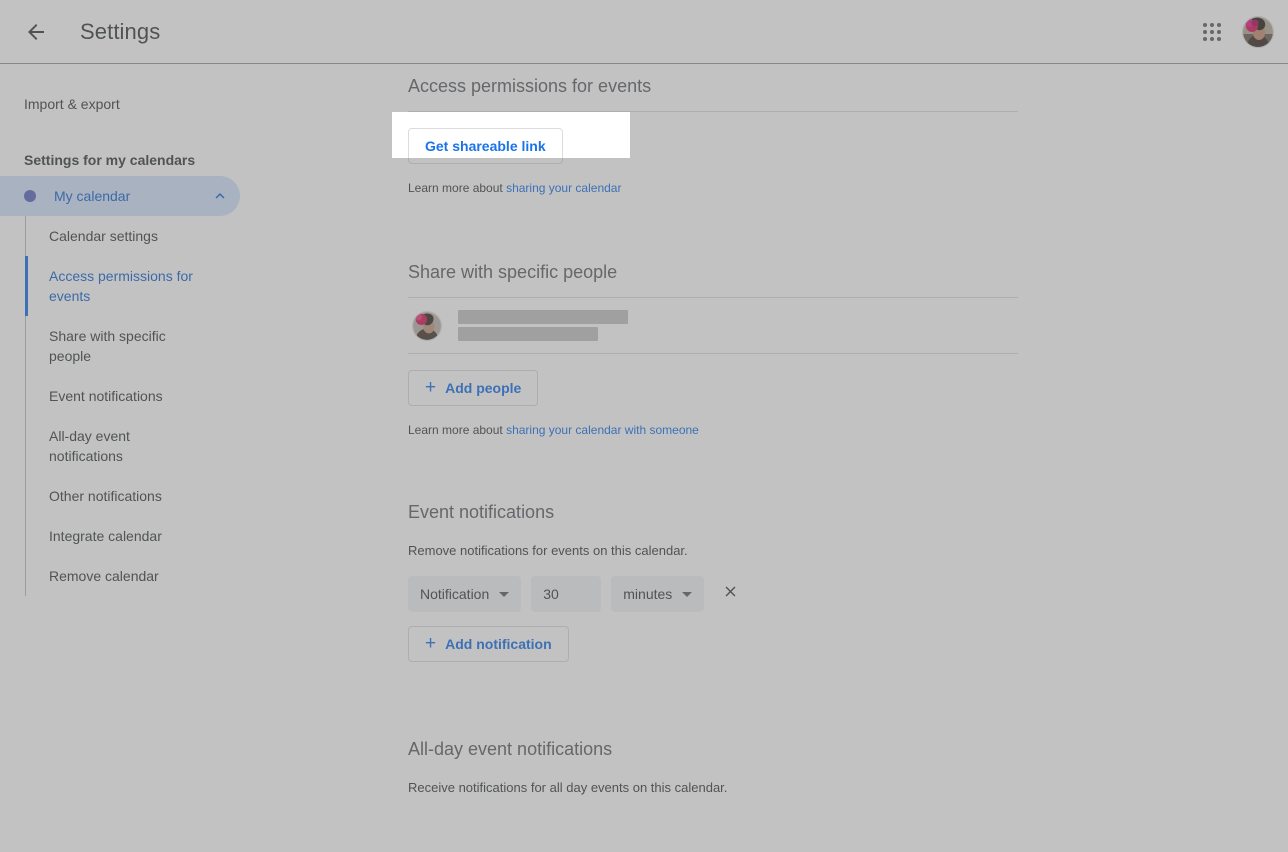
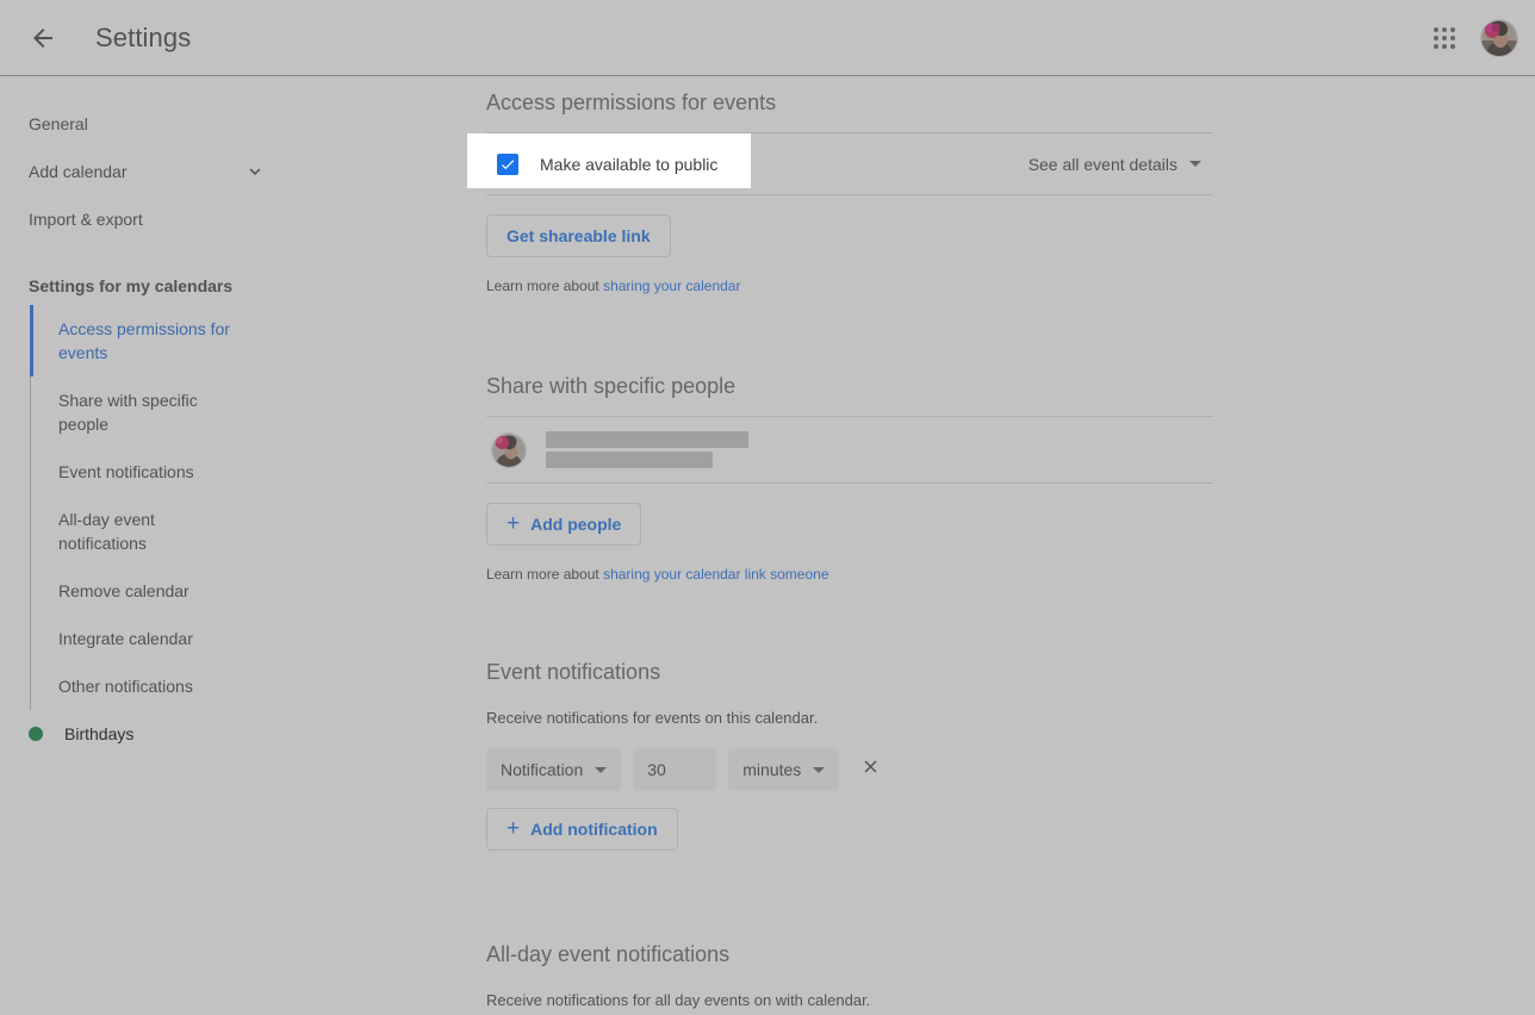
  Settings
+ General
+ Add calendar
  Import & export
  Settings for my calendars
- My calendar
- Calendar settings
  Access permissions for events
  Share with specific people
  Event notifications
  All-day event notifications
- Other notifications
+ Remove calendar
  Integrate calendar
- Remove calendar
+ Other notifications
+ Birthdays
  Access permissions for events
+ Make available to public
+ See all event details
  Get shareable link
  Learn more about sharing your calendar
  Share with specific people
  +
  Add people
- Learn more about sharing your calendar with someone
+ Learn more about sharing your calendar link someone
  Event notifications
- Remove notifications for events on this calendar.
+ Receive notifications for events on this calendar.
  Notification
  30
  minutes
  +
  Add notification
  All-day event notifications
- Receive notifications for all day events on this calendar.
+ Receive notifications for all day events on with calendar.
